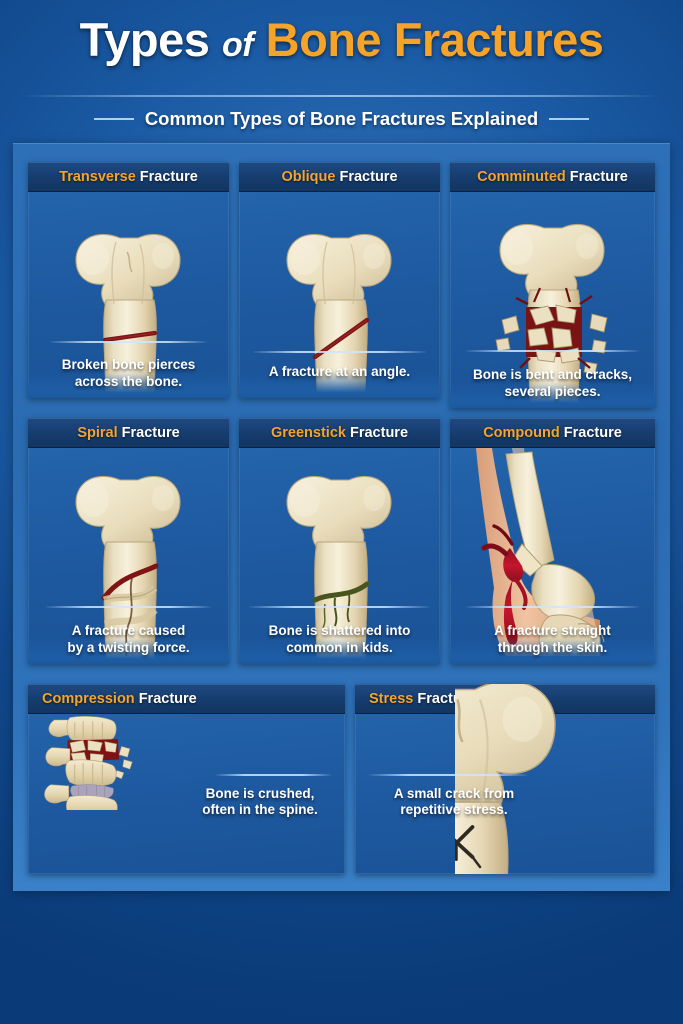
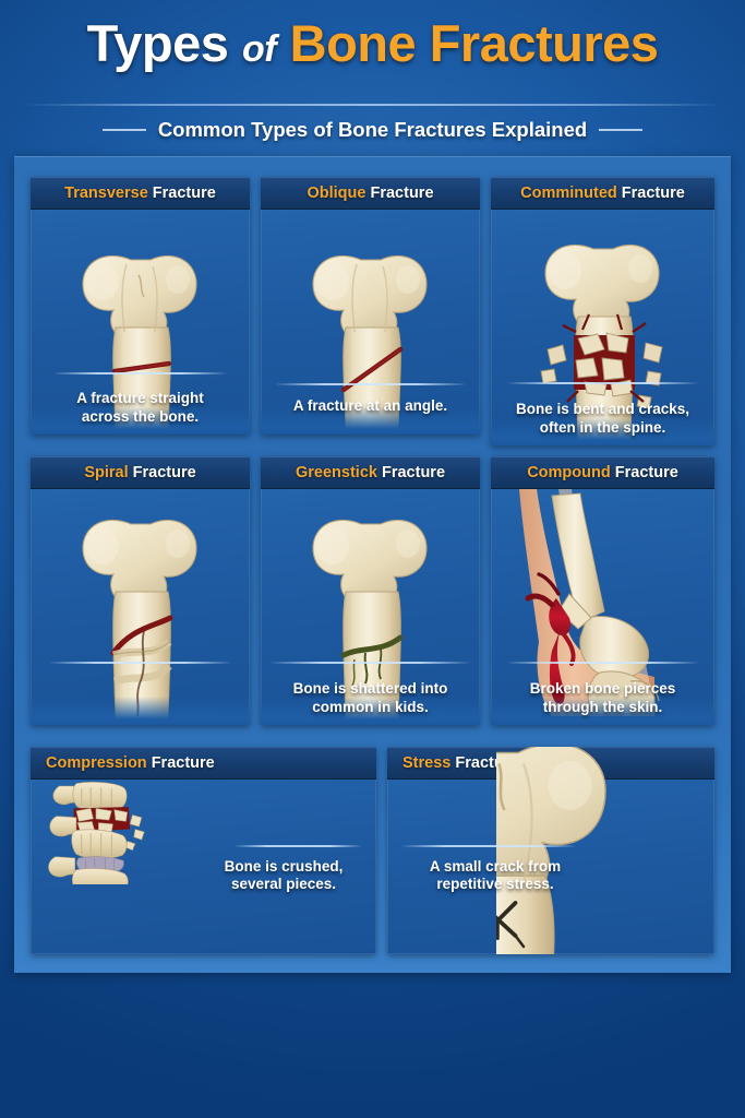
  Types of Bone Fractures
  Common Types of Bone Fractures Explained
  Transverse Fracture
- Broken bone pierces
+ A fracture straight
  across the bone.
  Oblique Fracture
  A fracture at an angle.
  Comminuted Fracture
  Bone is bent and cracks,
- several pieces.
+ often in the spine.
  Spiral Fracture
- A fracture caused
- by a twisting force.
  Greenstick Fracture
  Bone is shattered into
  common in kids.
  Compound Fracture
- A fracture straight
+ Broken bone pierces
  through the skin.
  Compression Fracture
  Bone is crushed,
- often in the spine.
+ several pieces.
  Stress Fract
  A small crack from
  repetitive stress.
